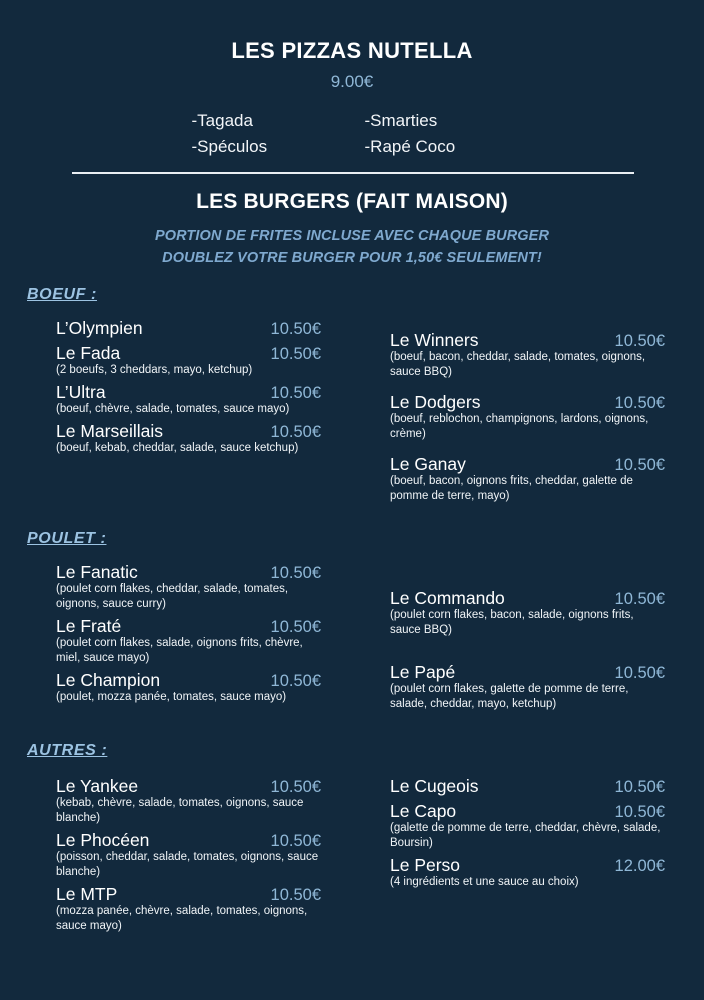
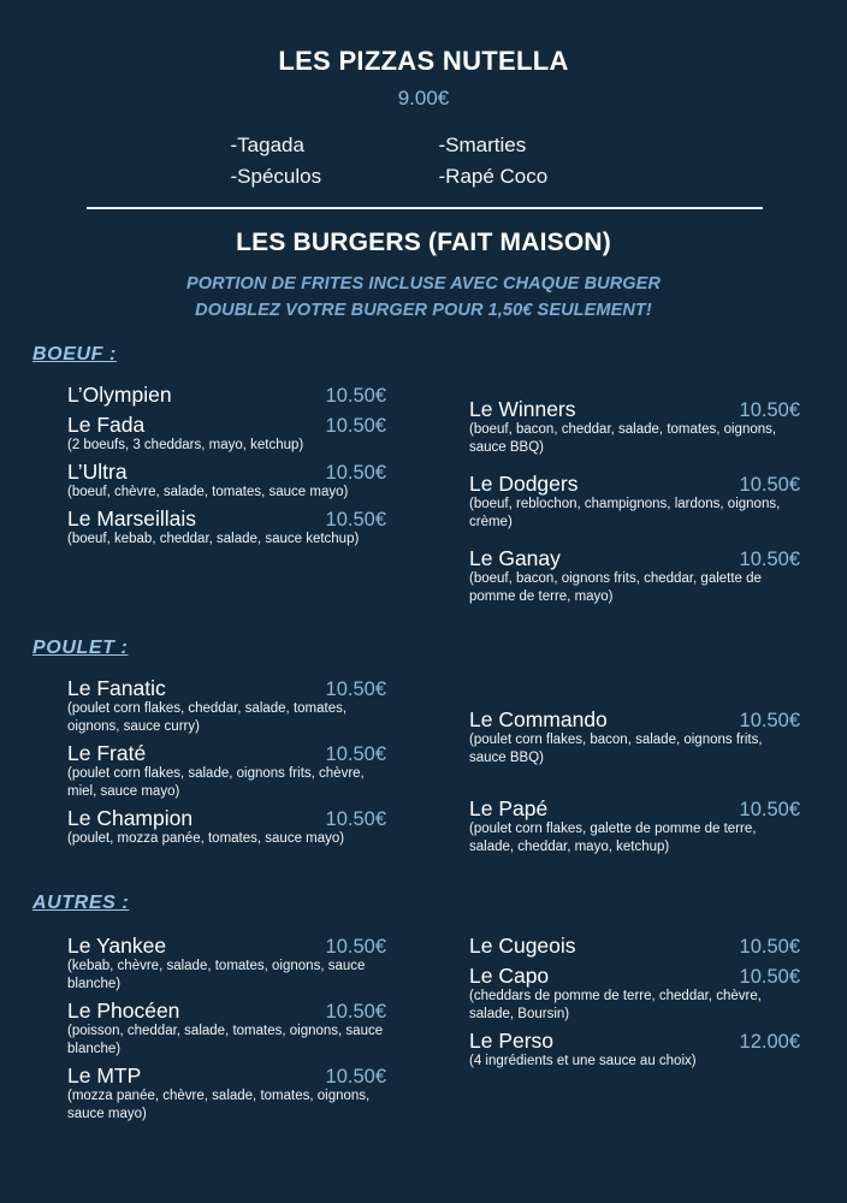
  LES PIZZAS NUTELLA
  9.00€
  -Tagada
  -Spéculos
  -Smarties
  -Rapé Coco
  LES BURGERS (FAIT MAISON)
  PORTION DE FRITES INCLUSE AVEC CHAQUE BURGER
  DOUBLEZ VOTRE BURGER POUR 1,50€ SEULEMENT!
  BOEUF :
  L’Olympien
  10.50€
  Le Fada
  10.50€
  (2 boeufs, 3 cheddars, mayo, ketchup)
  L’Ultra
  10.50€
  (boeuf, chèvre, salade, tomates, sauce mayo)
  Le Marseillais
  10.50€
  (boeuf, kebab, cheddar, salade, sauce ketchup)
  Le Winners
  10.50€
  (boeuf, bacon, cheddar, salade, tomates, oignons, sauce BBQ)
  Le Dodgers
  10.50€
  (boeuf, reblochon, champignons, lardons, oignons, crème)
  Le Ganay
  10.50€
  (boeuf, bacon, oignons frits, cheddar, galette de pomme de terre, mayo)
  POULET :
  Le Fanatic
  10.50€
  (poulet corn flakes, cheddar, salade, tomates, oignons, sauce curry)
  Le Fraté
  10.50€
  (poulet corn flakes, salade, oignons frits, chèvre, miel, sauce mayo)
  Le Champion
  10.50€
  (poulet, mozza panée, tomates, sauce mayo)
  Le Commando
  10.50€
  (poulet corn flakes, bacon, salade, oignons frits, sauce BBQ)
  Le Papé
  10.50€
  (poulet corn flakes, galette de pomme de terre, salade, cheddar, mayo, ketchup)
  AUTRES :
  Le Yankee
  10.50€
  (kebab, chèvre, salade, tomates, oignons, sauce blanche)
  Le Phocéen
  10.50€
  (poisson, cheddar, salade, tomates, oignons, sauce blanche)
  Le MTP
  10.50€
  (mozza panée, chèvre, salade, tomates, oignons, sauce mayo)
  Le Cugeois
  10.50€
  Le Capo
  10.50€
- (galette de pomme de terre, cheddar, chèvre, salade, Boursin)
+ (cheddars de pomme de terre, cheddar, chèvre, salade, Boursin)
  Le Perso
  12.00€
  (4 ingrédients et une sauce au choix)
